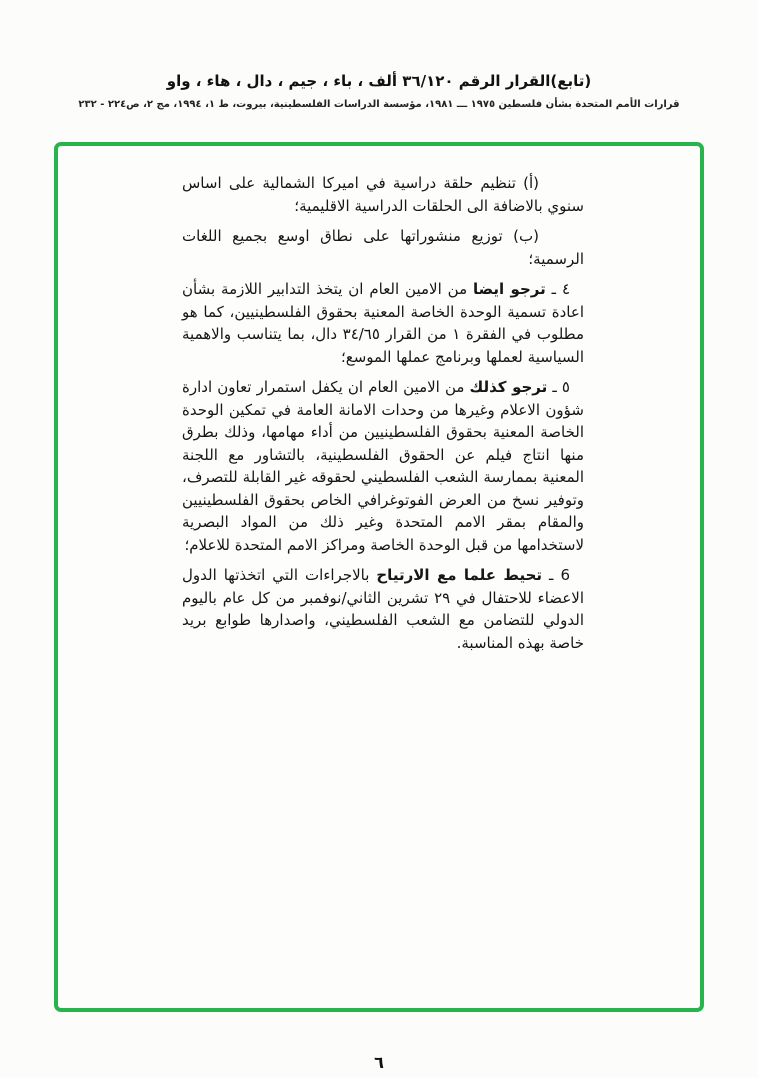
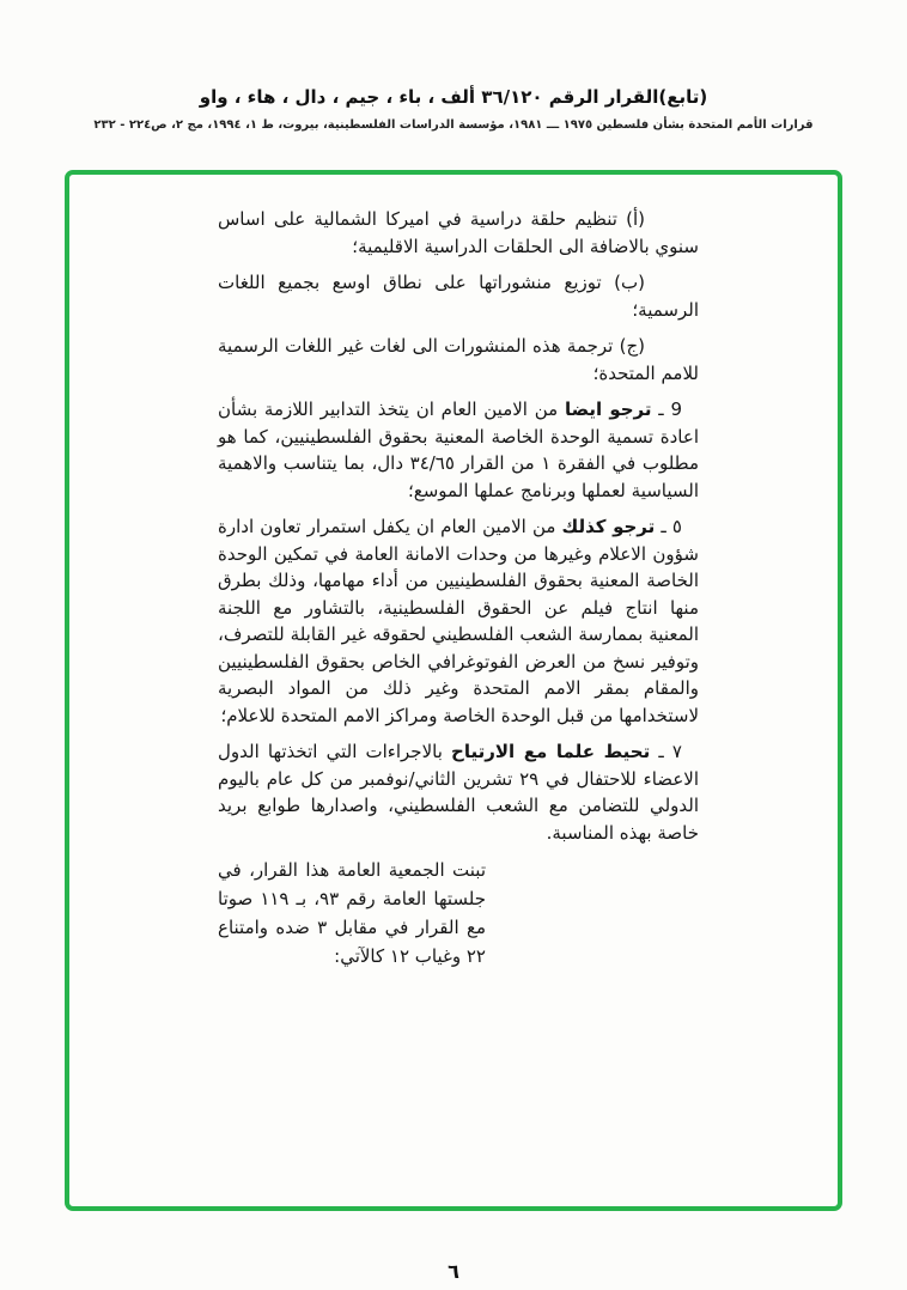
  (تابع)القرار الرقم ٣٦/١٢٠ ألف ، باء ، جيم ، دال ، هاء ، واو
  قرارات الأمم المتحدة بشأن فلسطين ١٩٧٥ ـــ ١٩٨١، مؤسسة الدراسات الفلسطينية، بيروت، ط ١، ١٩٩٤، مج ٢، ص٢٢٤ - ٢٣٢
  (أ) تنظيم حلقة دراسية في اميركا الشمالية على اساس سنوي بالاضافة الى الحلقات الدراسية الاقليمية؛
  (ب) توزيع منشوراتها على نطاق اوسع بجميع اللغات الرسمية؛
+ (ج) ترجمة هذه المنشورات الى لغات غير اللغات الرسمية للامم المتحدة؛
- ٤ ـ ترجو ايضا من الامين العام ان يتخذ التدابير اللازمة بشأن اعادة تسمية الوحدة الخاصة المعنية بحقوق الفلسطينيين، كما هو مطلوب في الفقرة ١ من القرار ٣٤/٦٥ دال، بما يتناسب والاهمية السياسية لعملها وبرنامج عملها الموسع؛
+ 9 ـ ترجو ايضا من الامين العام ان يتخذ التدابير اللازمة بشأن اعادة تسمية الوحدة الخاصة المعنية بحقوق الفلسطينيين، كما هو مطلوب في الفقرة ١ من القرار ٣٤/٦٥ دال، بما يتناسب والاهمية السياسية لعملها وبرنامج عملها الموسع؛
  ٥ ـ ترجو كذلك من الامين العام ان يكفل استمرار تعاون ادارة شؤون الاعلام وغيرها من وحدات الامانة العامة في تمكين الوحدة الخاصة المعنية بحقوق الفلسطينيين من أداء مهامها، وذلك بطرق منها انتاج فيلم عن الحقوق الفلسطينية، بالتشاور مع اللجنة المعنية بممارسة الشعب الفلسطيني لحقوقه غير القابلة للتصرف، وتوفير نسخ من العرض الفوتوغرافي الخاص بحقوق الفلسطينيين والمقام بمقر الامم المتحدة وغير ذلك من المواد البصرية لاستخدامها من قبل الوحدة الخاصة ومراكز الامم المتحدة للاعلام؛
- 6 ـ تحيط علما مع الارتياح بالاجراءات التي اتخذتها الدول الاعضاء للاحتفال في ٢٩ تشرين الثاني/نوفمبر من كل عام باليوم الدولي للتضامن مع الشعب الفلسطيني، واصدارها طوابع بريد خاصة بهذه المناسبة.
+ ٧ ـ تحيط علما مع الارتياح بالاجراءات التي اتخذتها الدول الاعضاء للاحتفال في ٢٩ تشرين الثاني/نوفمبر من كل عام باليوم الدولي للتضامن مع الشعب الفلسطيني، واصدارها طوابع بريد خاصة بهذه المناسبة.
+ تبنت الجمعية العامة هذا القرار، في جلستها العامة رقم ٩٣، بـ ١١٩ صوتا مع القرار في مقابل ٣ ضده وامتناع ٢٢ وغياب ١٢ كالآتي:
  ٦
